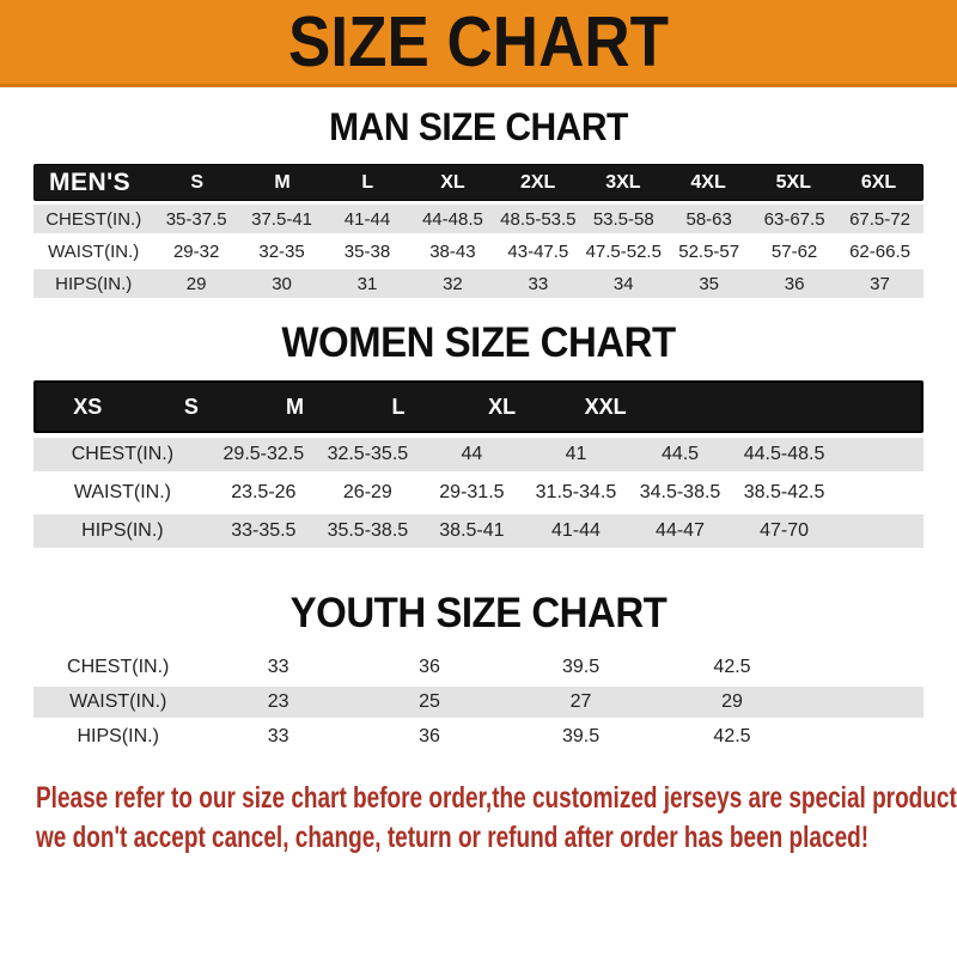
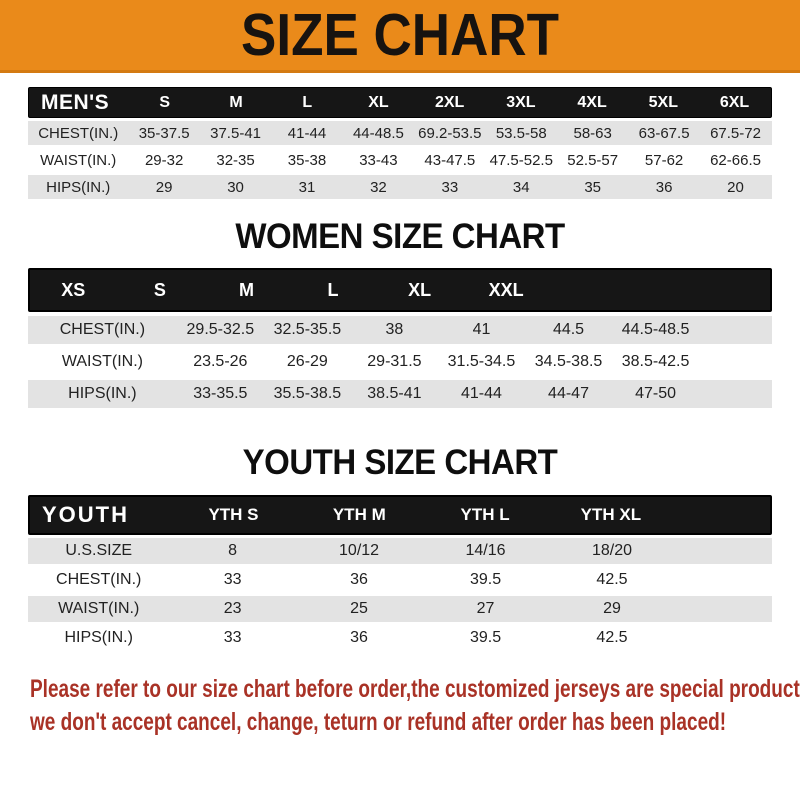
  SIZE CHART
- MAN SIZE CHART
  MEN'S
  S
  M
  L
  XL
  2XL
  3XL
  4XL
  5XL
  6XL
  CHEST(IN.)
  35-37.5
  37.5-41
  41-44
  44-48.5
- 48.5-53.5
+ 69.2-53.5
  53.5-58
  58-63
  63-67.5
  67.5-72
  WAIST(IN.)
  29-32
  32-35
  35-38
- 38-43
+ 33-43
  43-47.5
  47.5-52.5
  52.5-57
  57-62
  62-66.5
  HIPS(IN.)
  29
  30
  31
  32
  33
  34
  35
  36
- 37
+ 20
  WOMEN SIZE CHART
  XS
  S
  M
  L
  XL
  XXL
  CHEST(IN.)
  29.5-32.5
  32.5-35.5
- 44
+ 38
  41
  44.5
  44.5-48.5
  WAIST(IN.)
  23.5-26
  26-29
  29-31.5
  31.5-34.5
  34.5-38.5
  38.5-42.5
  HIPS(IN.)
  33-35.5
  35.5-38.5
  38.5-41
  41-44
  44-47
- 47-70
+ 47-50
  YOUTH SIZE CHART
+ YOUTH
+ YTH S
+ YTH M
+ YTH L
+ YTH XL
+ U.S.SIZE
+ 8
+ 10/12
+ 14/16
+ 18/20
  CHEST(IN.)
  33
  36
  39.5
  42.5
  WAIST(IN.)
  23
  25
  27
  29
  HIPS(IN.)
  33
  36
  39.5
  42.5
  Please refer to our size chart before order,the customized jerseys are special product
  we don't accept cancel, change, teturn or refund after order has been placed!
